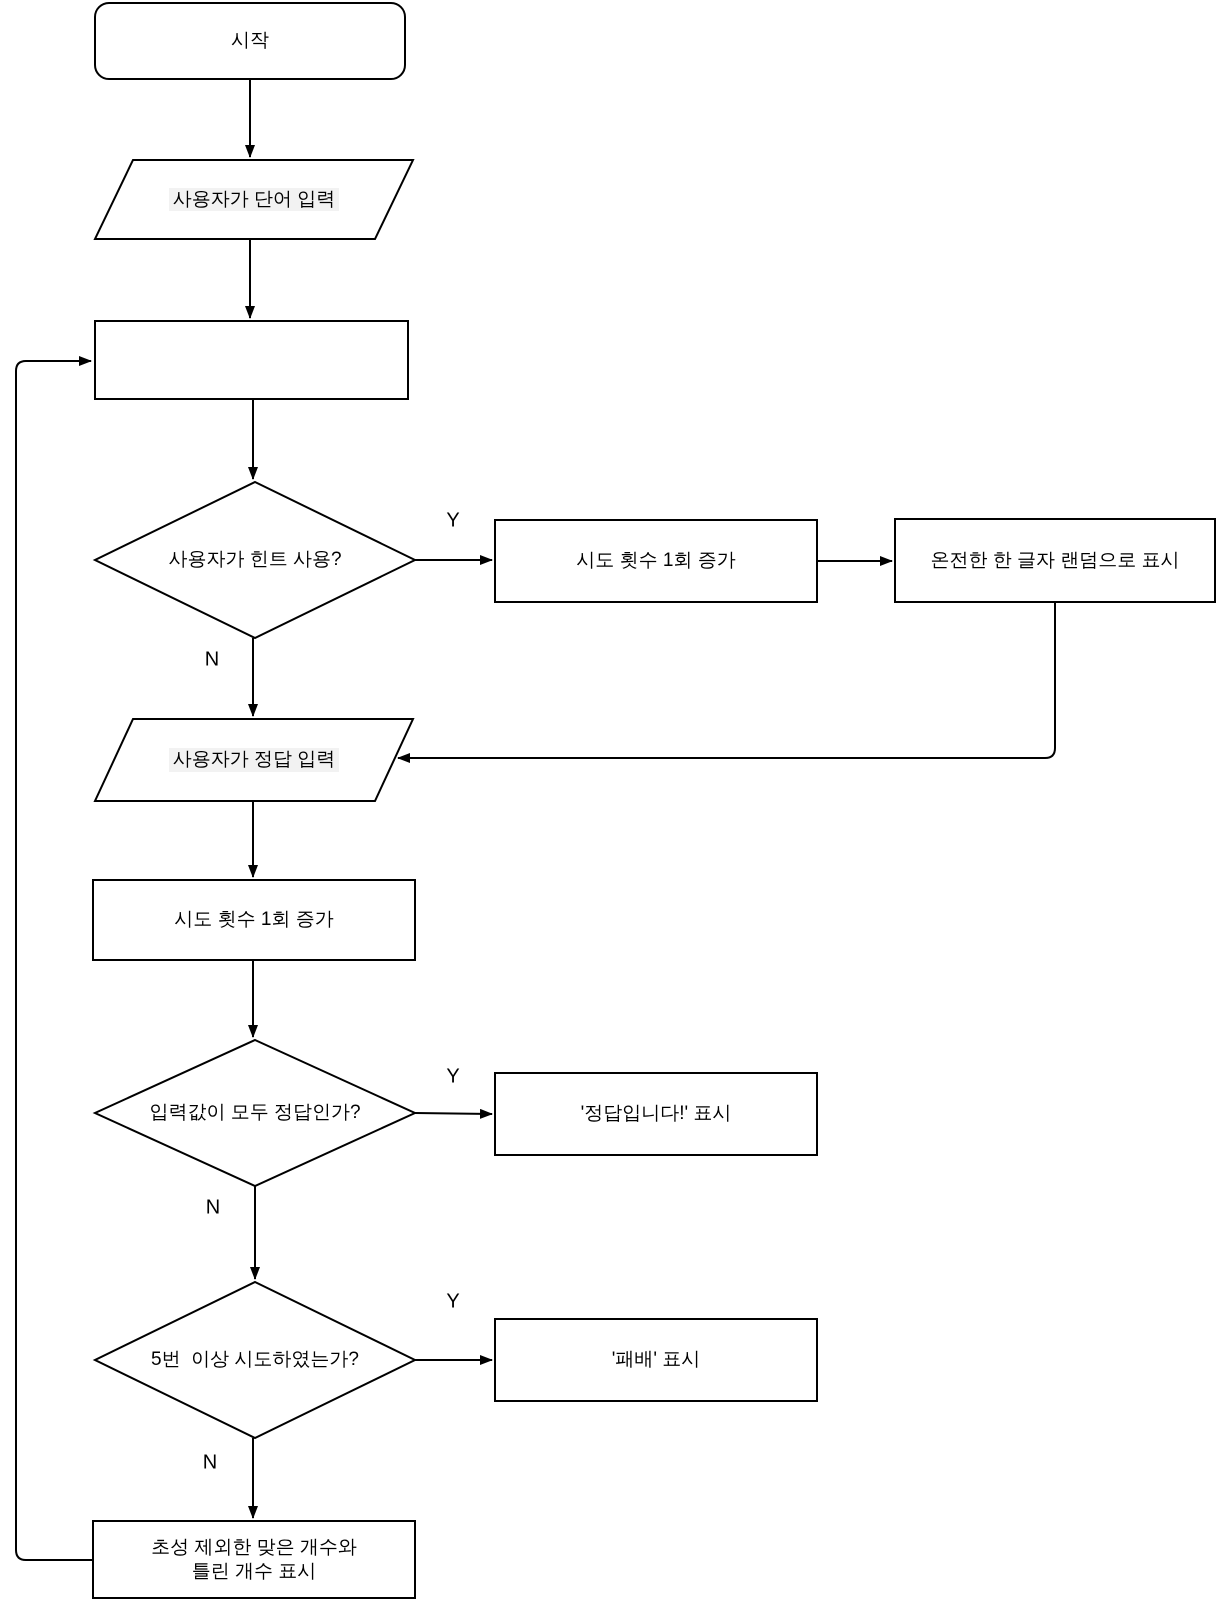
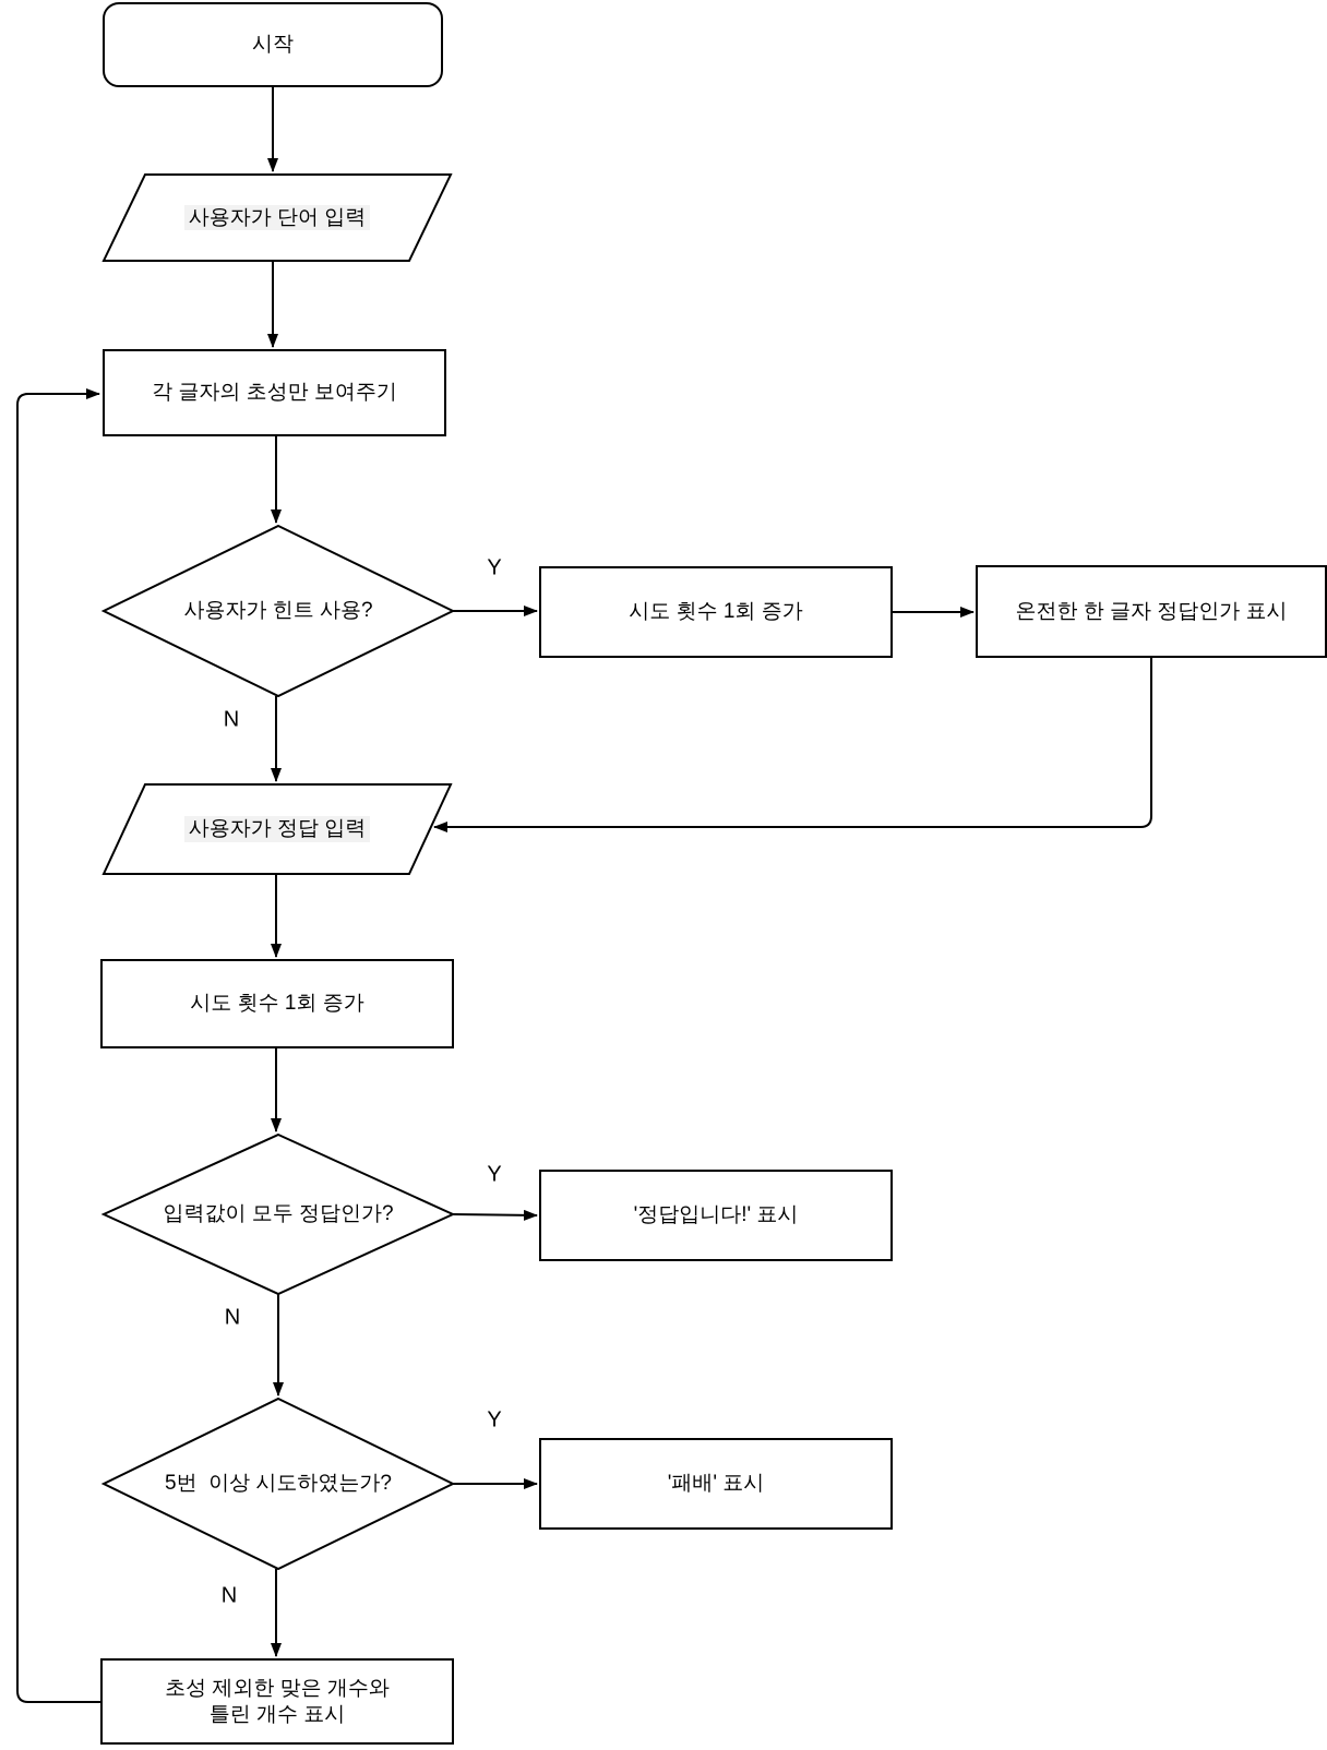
  시작
  사용자가 단어 입력
+ 각 글자의 초성만 보여주기
  사용자가 힌트 사용?
  시도 횟수 1회 증가
- 온전한 한 글자 랜덤으로 표시
+ 온전한 한 글자 정답인가 표시
  사용자가 정답 입력
  시도 횟수 1회 증가
  입력값이 모두 정답인가?
  '정답입니다!' 표시
  5번 이상 시도하였는가?
  '패배' 표시
  초성 제외한 맞은 개수와
  틀린 개수 표시
  Y
  N
  Y
  N
  Y
  N
